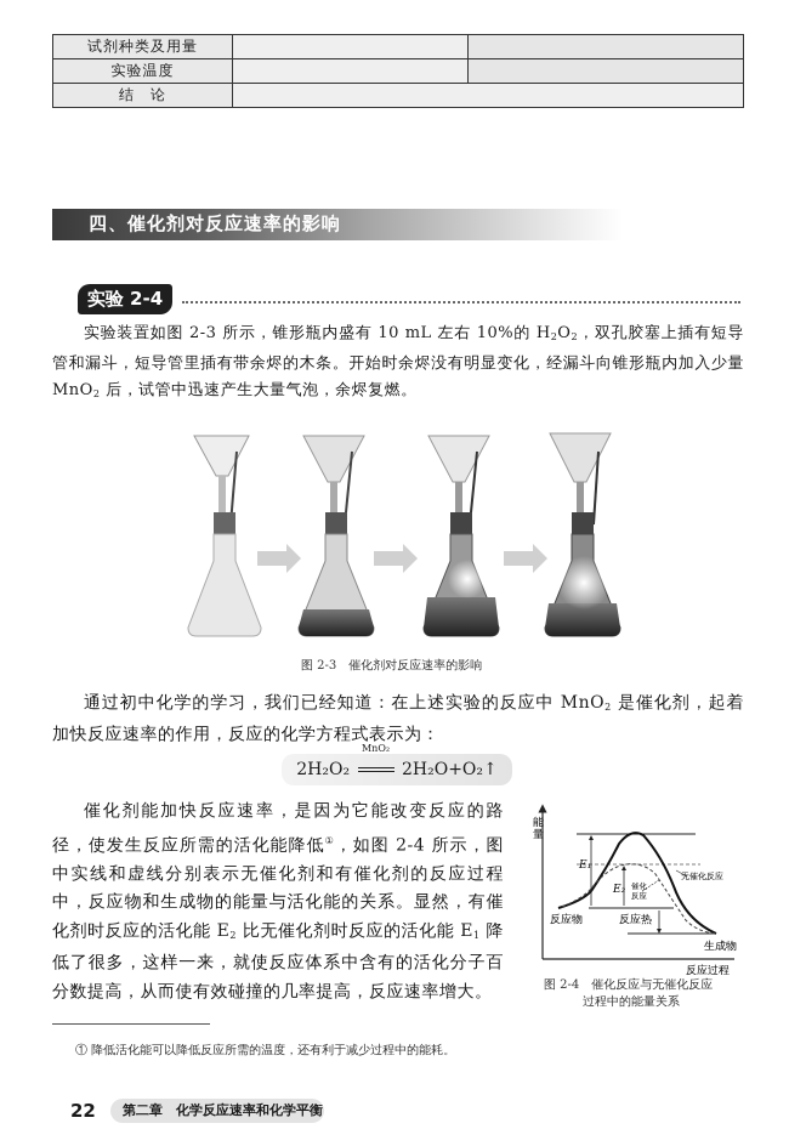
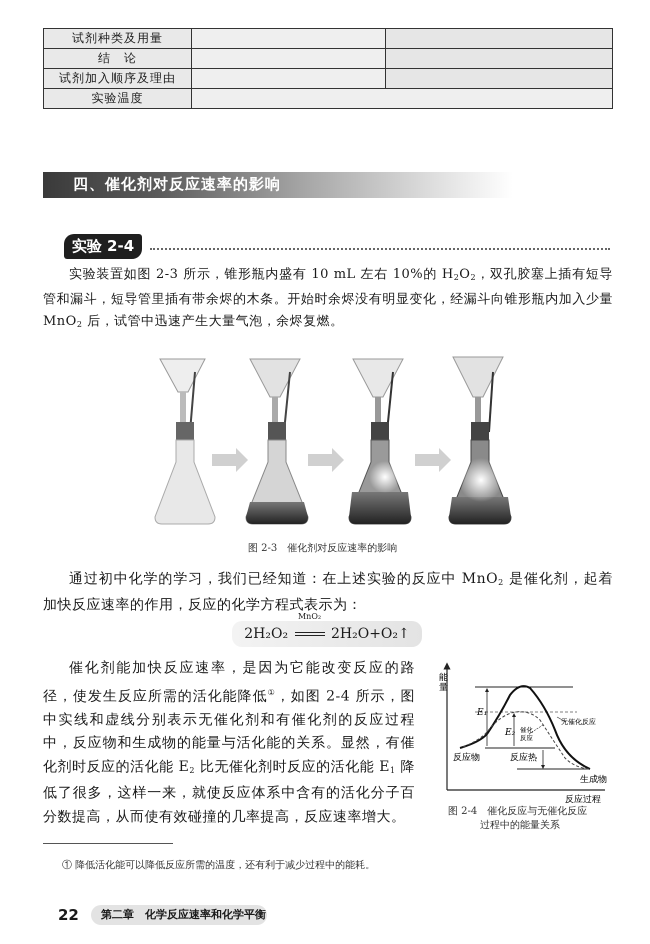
  试剂种类及用量
- 实验温度
+ 结 论
+ 试剂加入顺序及理由
- 结 论
+ 实验温度
  四、催化剂对反应速率的影响
  实验 2-4
  实验装置如图 2-3 所示，锥形瓶内盛有 10 mL 左右 10%的 H2O2，双孔胶塞上插有短导管和漏斗，短导管里插有带余烬的木条。开始时余烬没有明显变化，经漏斗向锥形瓶内加入少量 MnO2 后，试管中迅速产生大量气泡，余烬复燃。
  图 2-3 催化剂对反应速率的影响
  通过初中化学的学习，我们已经知道：在上述实验的反应中 MnO2 是催化剂，起着加快反应速率的作用，反应的化学方程式表示为：
  2H₂O₂
  MnO₂
  2H₂O+O₂↑
  催化剂能加快反应速率，是因为它能改变反应的路径，使发生反应所需的活化能降低①，如图 2-4 所示，图中实线和虚线分别表示无催化剂和有催化剂的反应过程中，反应物和生成物的能量与活化能的关系。显然，有催化剂时反应的活化能 E2 比无催化剂时反应的活化能 E1 降低了很多，这样一来，就使反应体系中含有的活化分子百分数提高，从而使有效碰撞的几率提高，反应速率增大。
  能
  量
  E₁
  E₂
  催化
  反应
  无催化反应
  反应物
  反应热
  生成物
  反应过程
  图 2-4 催化反应与无催化反应
  过程中的能量关系
  ① 降低活化能可以降低反应所需的温度，还有利于减少过程中的能耗。
  22
  第二章 化学反应速率和化学平衡
